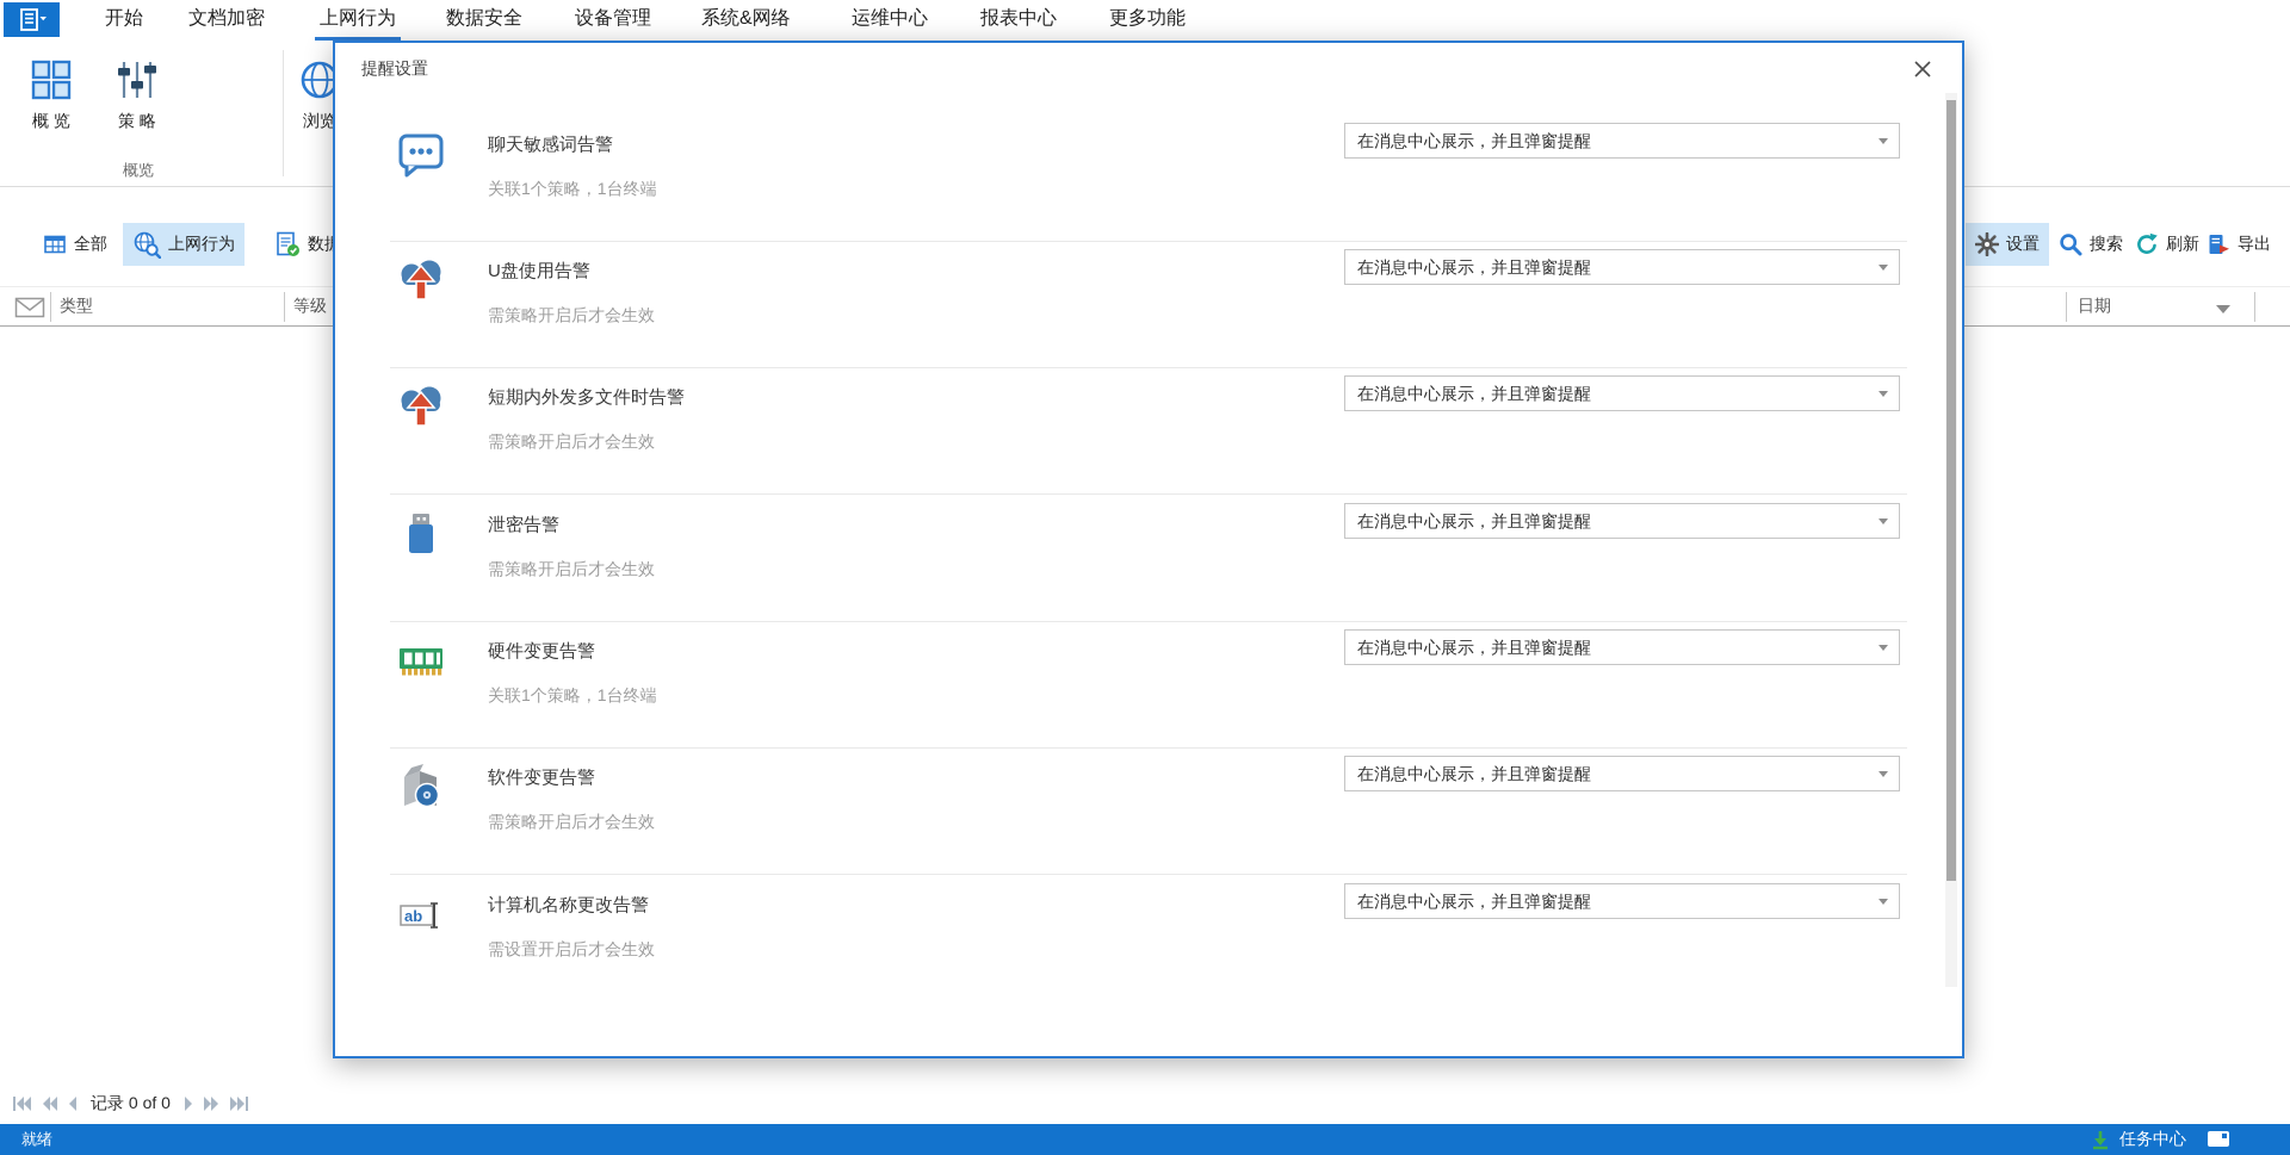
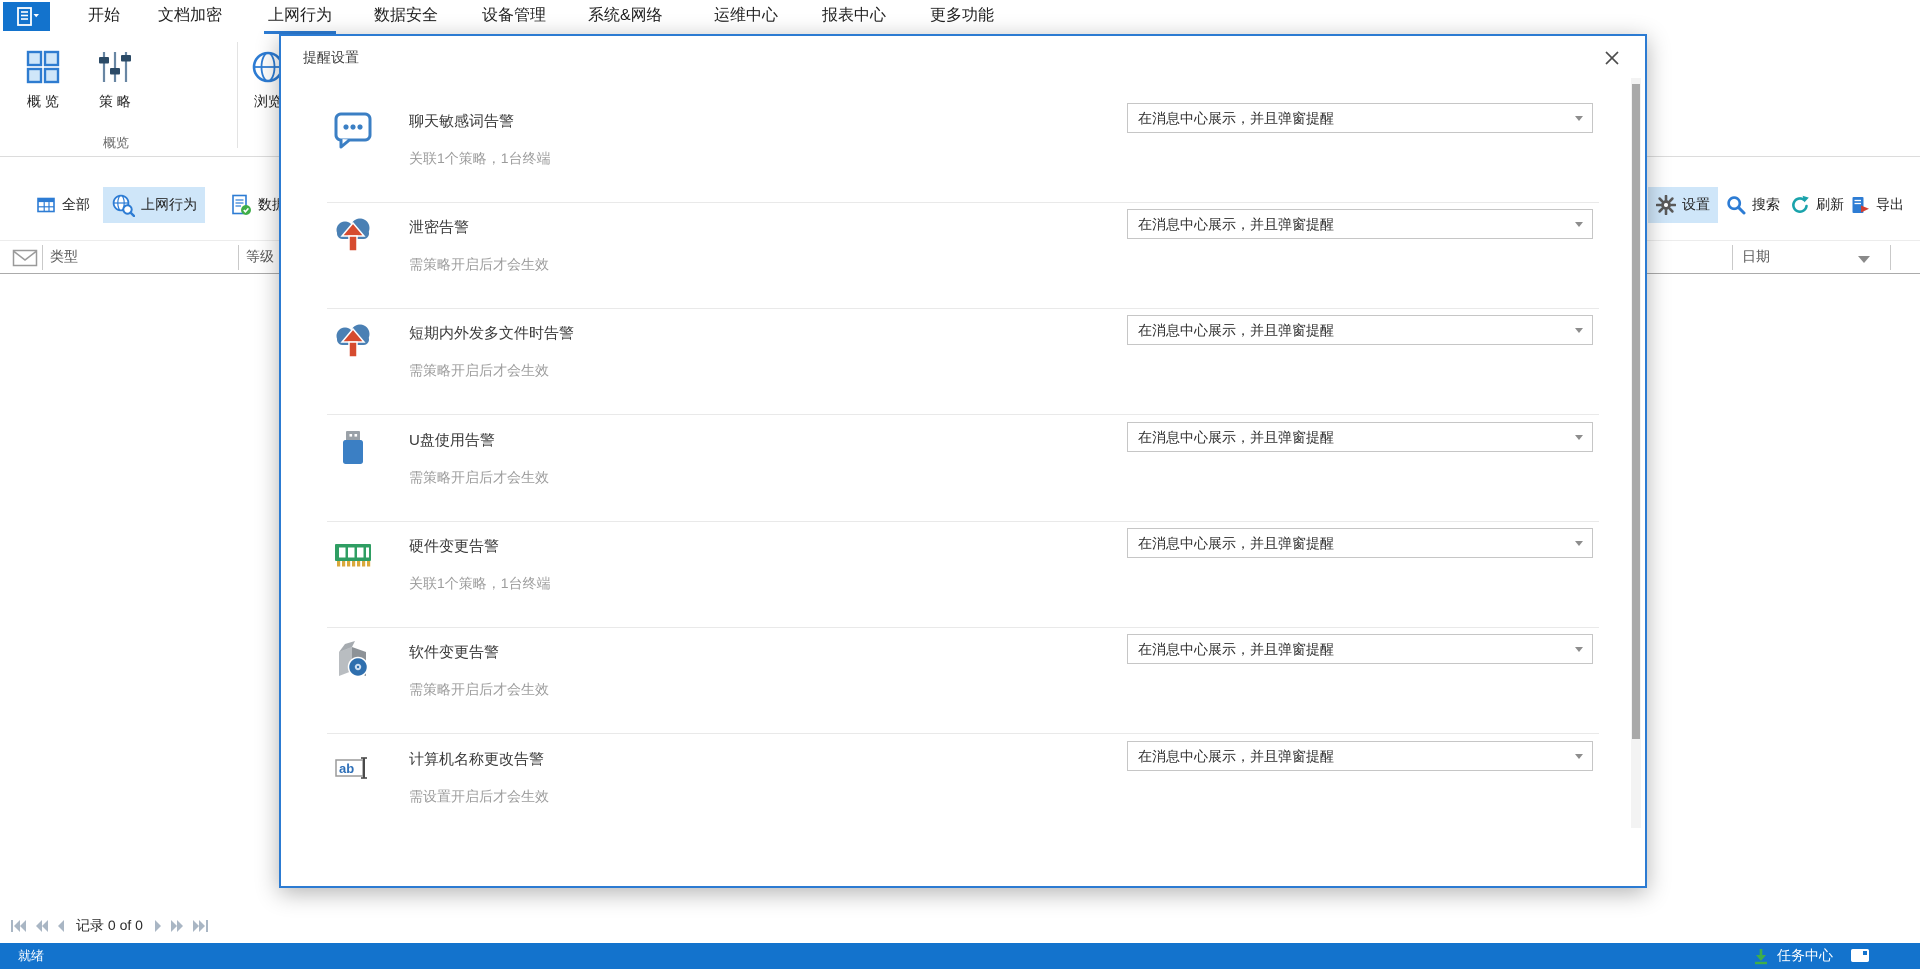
  开始
  文档加密
  上网行为
  数据安全
  设备管理
  系统&网络
  运维中心
  报表中心
  更多功能
  概 览
  策 略
  浏览
  概览
  全部
  上网行为
  设置
  搜索
  刷新
  导出
  类型
  等级
  日期
  记录 0 of 0
  就绪
  任务中心
  提醒设置
  聊天敏感词告警
  关联1个策略，1台终端
  在消息中心展示，并且弹窗提醒
- U盘使用告警
+ 泄密告警
  需策略开启后才会生效
  在消息中心展示，并且弹窗提醒
  短期内外发多文件时告警
  需策略开启后才会生效
  在消息中心展示，并且弹窗提醒
- 泄密告警
+ U盘使用告警
  需策略开启后才会生效
  在消息中心展示，并且弹窗提醒
  硬件变更告警
  关联1个策略，1台终端
  在消息中心展示，并且弹窗提醒
  软件变更告警
  需策略开启后才会生效
  在消息中心展示，并且弹窗提醒
  ab
  计算机名称更改告警
  需设置开启后才会生效
  在消息中心展示，并且弹窗提醒
